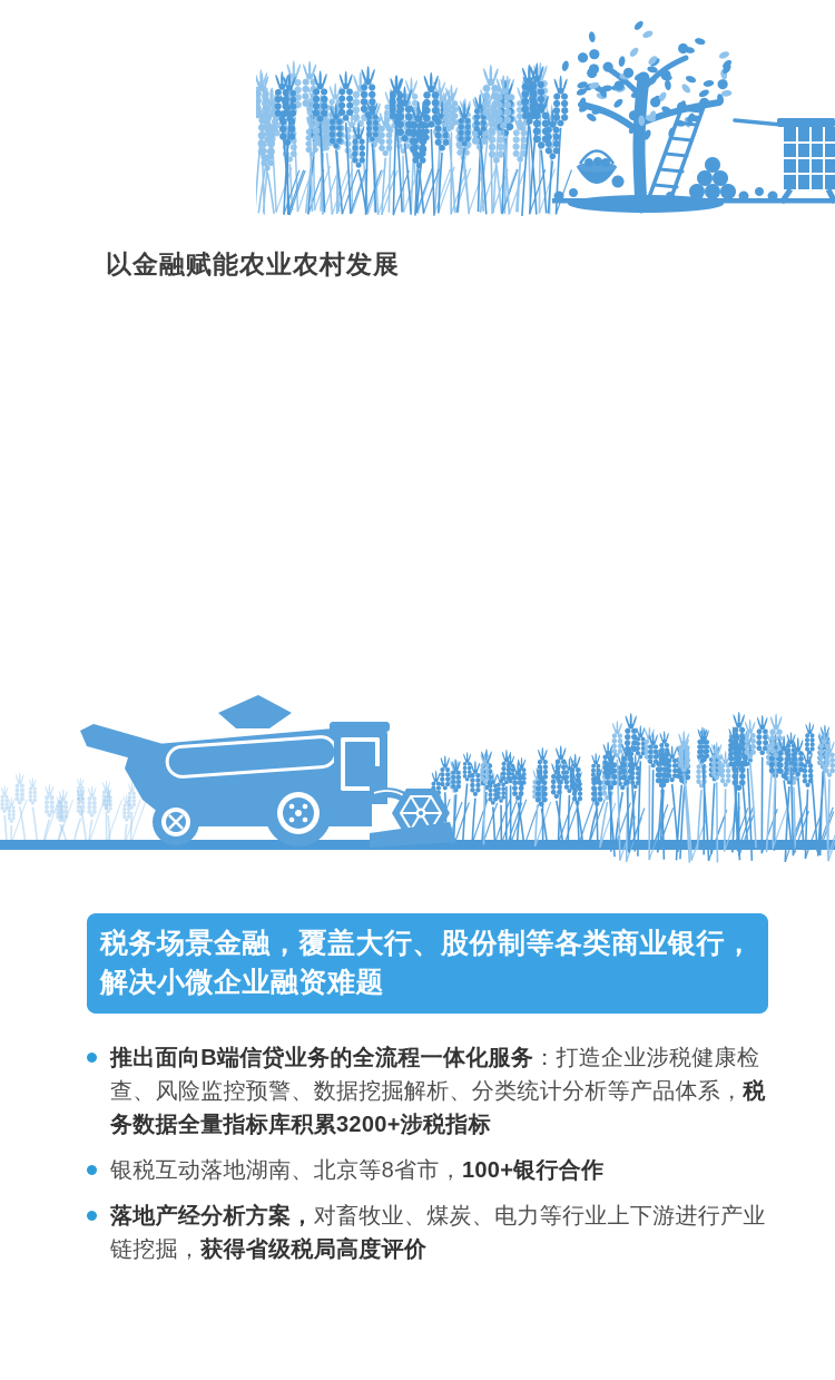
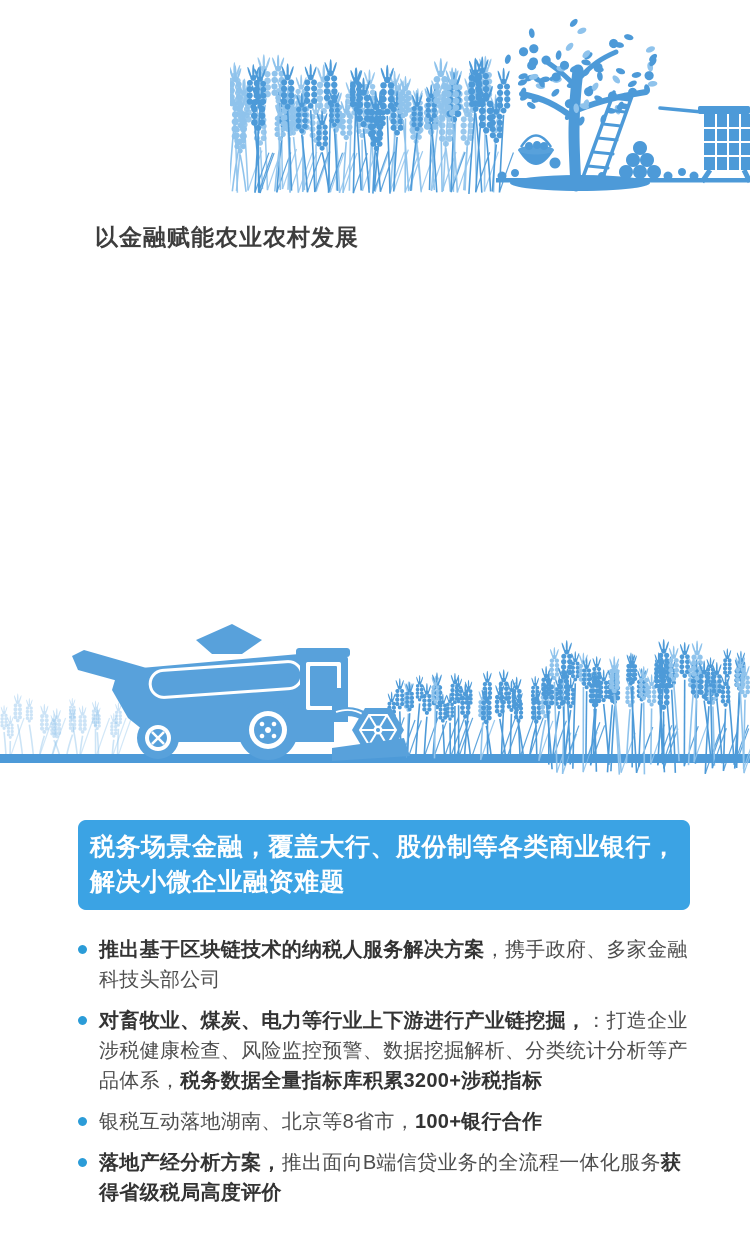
  以金融赋能农业农村发展
  税务场景金融，覆盖大行、股份制等各类商业银行，
  解决小微企业融资难题
+ 推出基于区块链技术的纳税人服务解决方案，携手政府、多家金融科技头部公司
- 推出面向B端信贷业务的全流程一体化服务：打造企业涉税健康检查、风险监控预警、数据挖掘解析、分类统计分析等产品体系，税务数据全量指标库积累3200+涉税指标
+ 对畜牧业、煤炭、电力等行业上下游进行产业链挖掘，：打造企业涉税健康检查、风险监控预警、数据挖掘解析、分类统计分析等产品体系，税务数据全量指标库积累3200+涉税指标
  银税互动落地湖南、北京等8省市，100+银行合作
- 落地产经分析方案，对畜牧业、煤炭、电力等行业上下游进行产业链挖掘，获得省级税局高度评价
+ 落地产经分析方案，推出面向B端信贷业务的全流程一体化服务获得省级税局高度评价
